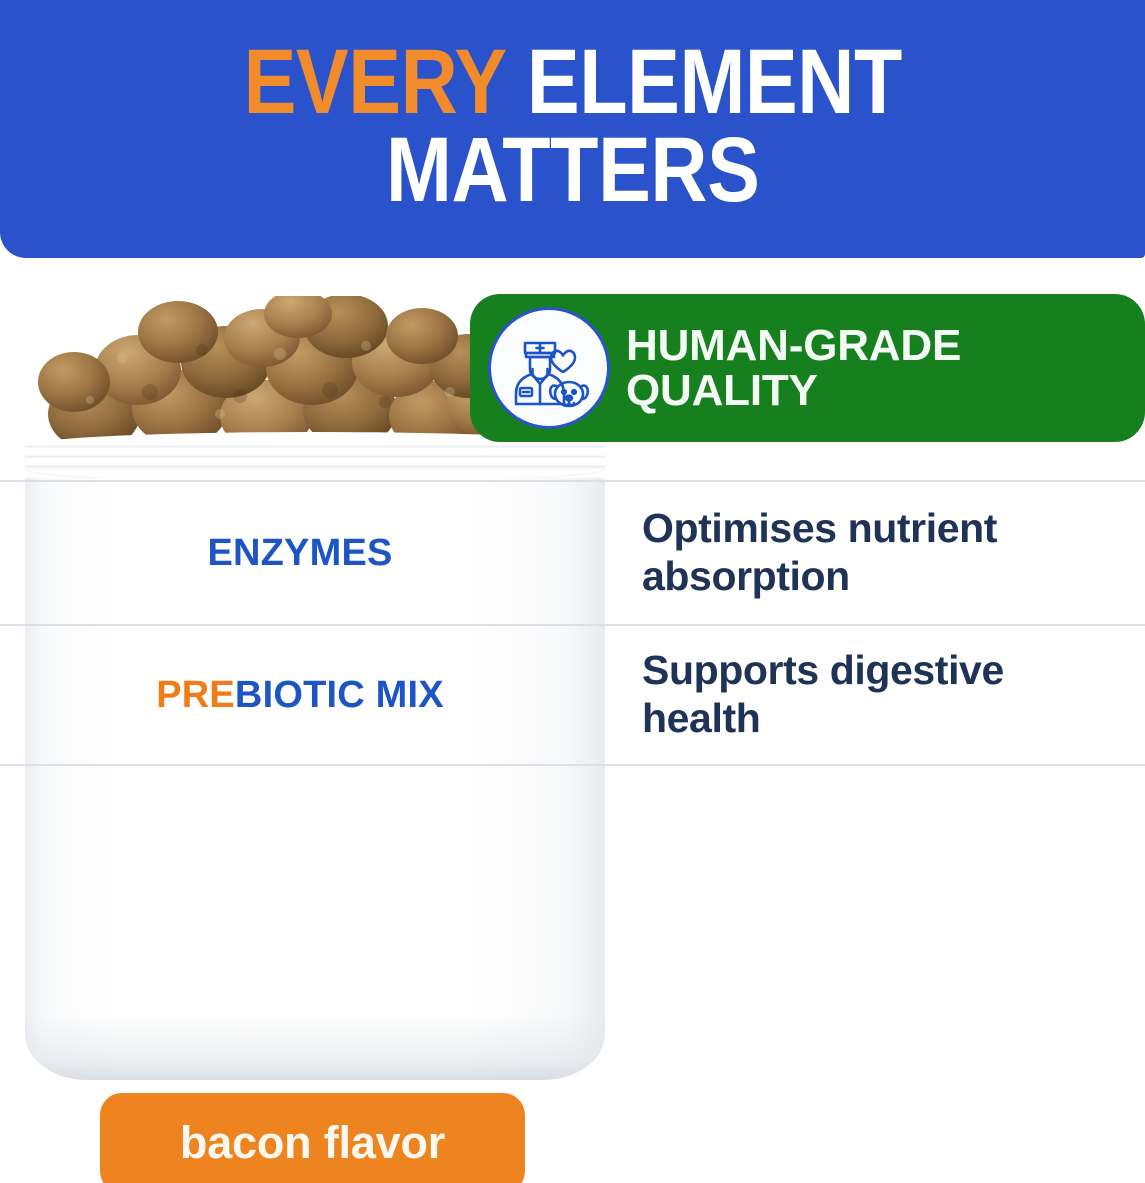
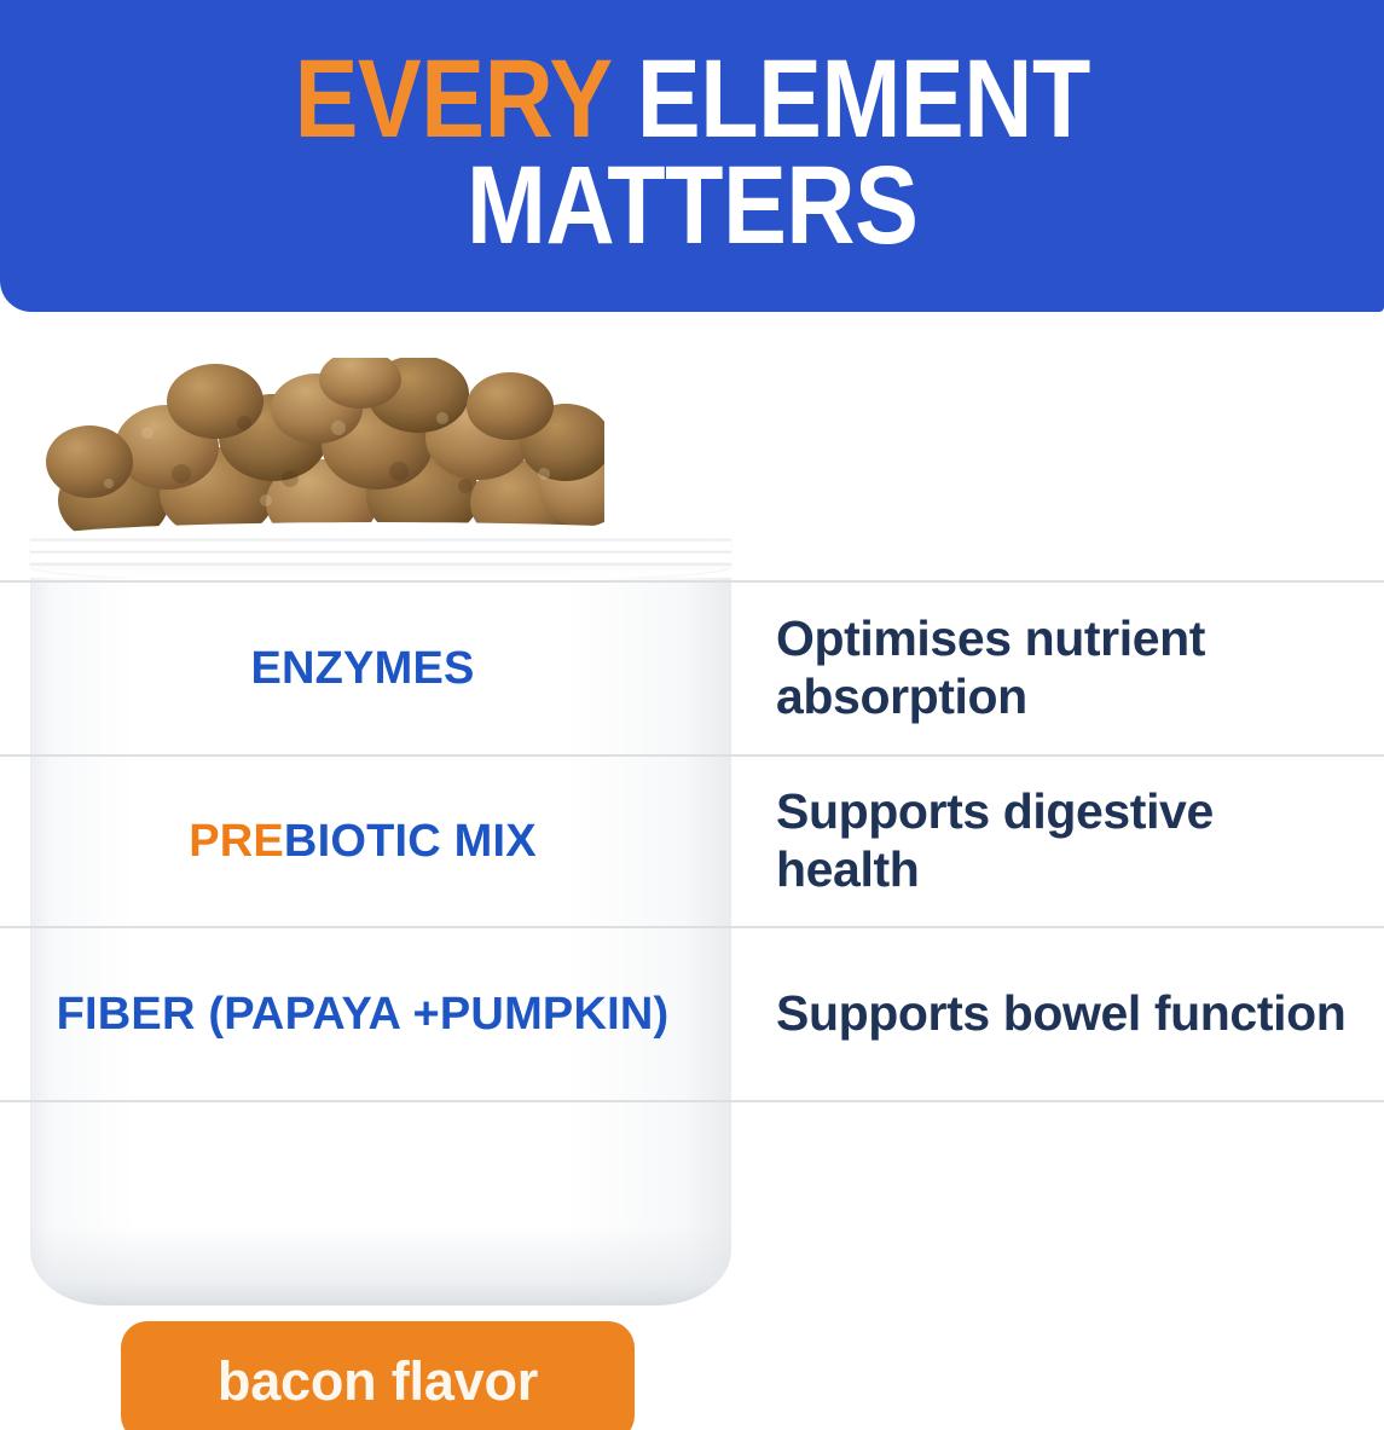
  EVERY ELEMENT
  MATTERS
- HUMAN-GRADE
- QUALITY
  ENZYMES
  Optimises nutrient absorption
  PREBIOTIC MIX
  Supports digestive health
+ FIBER (PAPAYA +PUMPKIN)
+ Supports bowel function
  bacon flavor
